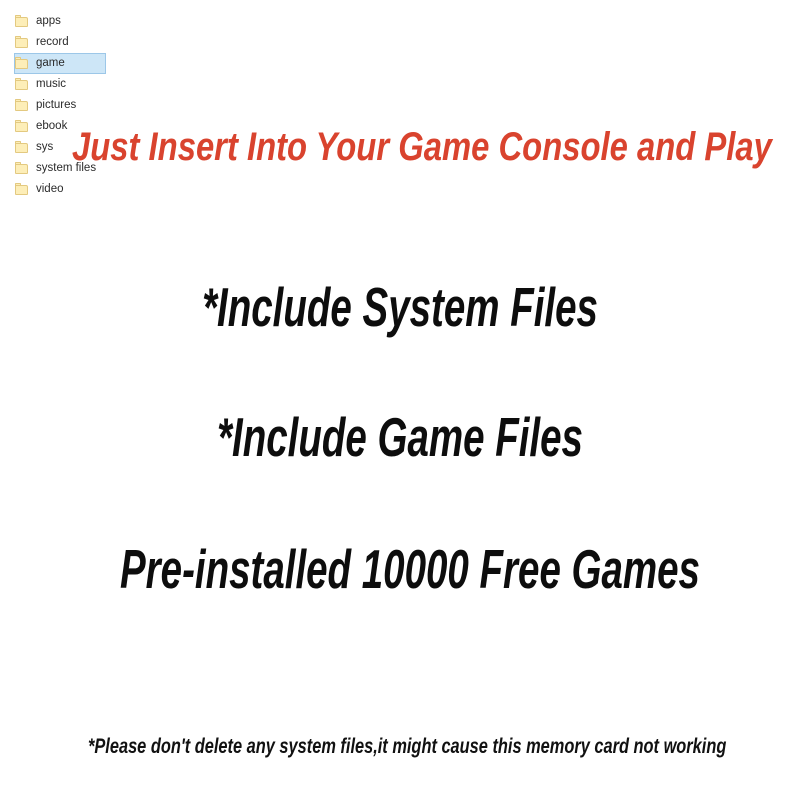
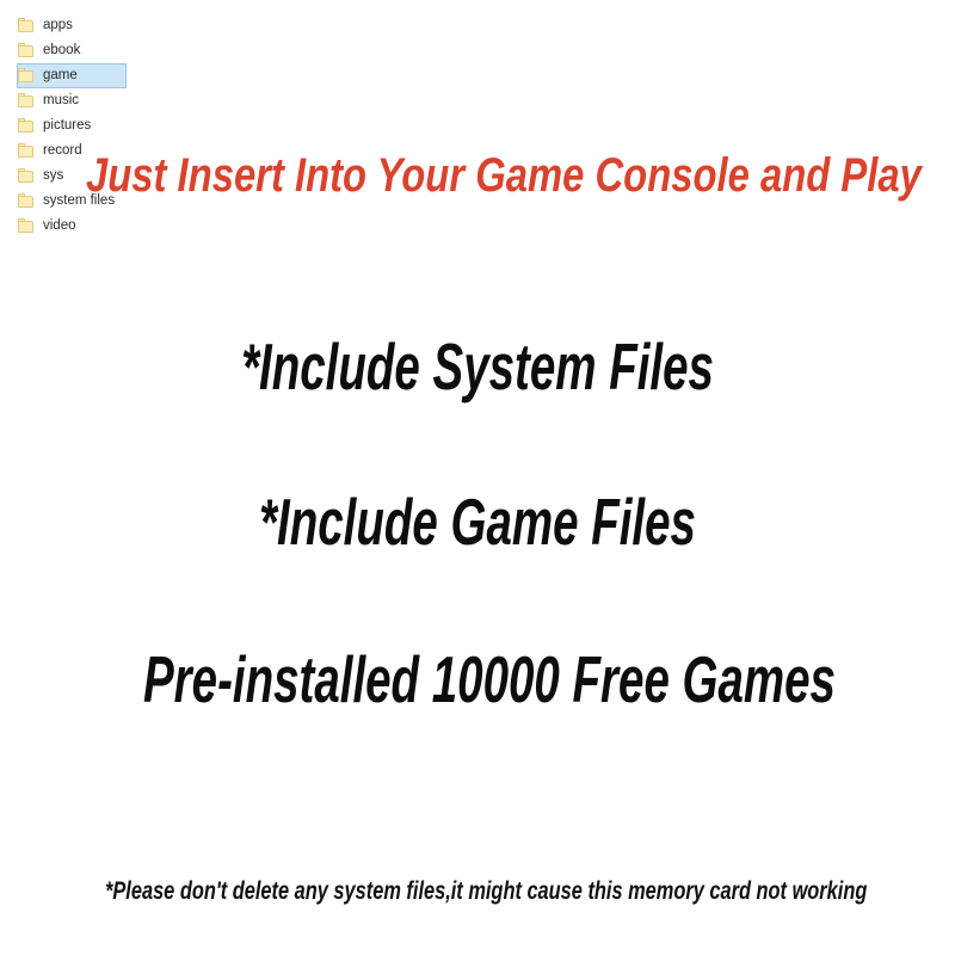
  apps
- record
+ ebook
  game
  music
  pictures
- ebook
+ record
  sys
  system files
  video
  Just Insert Into Your Game Console and Play
  *Include System Files
  *Include Game Files
  Pre-installed 10000 Free Games
  *Please don't delete any system files,it might cause this memory card not working
